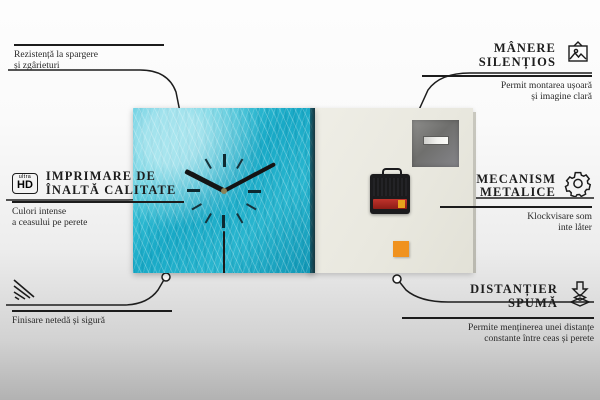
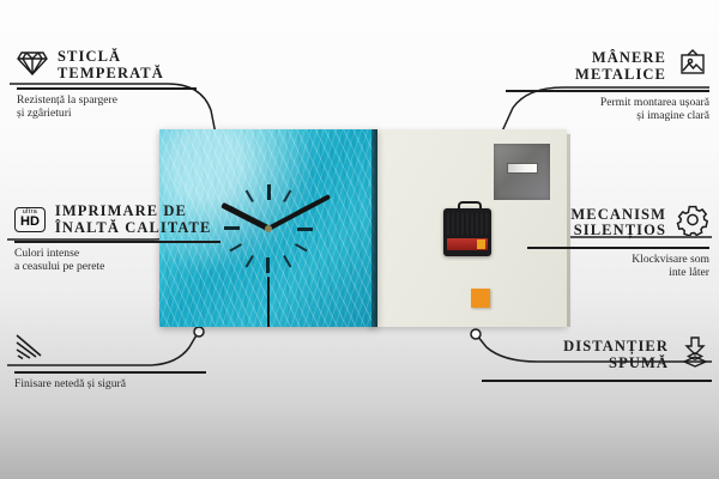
+ STICLĂ
+ TEMPERATĂ
  Rezistență la spargere
  și zgârieturi
  HD
  IMPRIMARE DE
  ÎNALTĂ CALITATE
  Culori intense
  a ceasului pe perete
  Finisare netedă și sigură
  MÂNERE
- SILENȚIOS
+ METALICE
  Permit montarea ușoară
  și imagine clară
  MECANISM
- METALICE
+ SILENȚIOS
  Klockvisare som
  inte låter
  DISTANȚIER
  SPUMĂ
- Permite menținerea unei distanțe
- constante între ceas și perete
